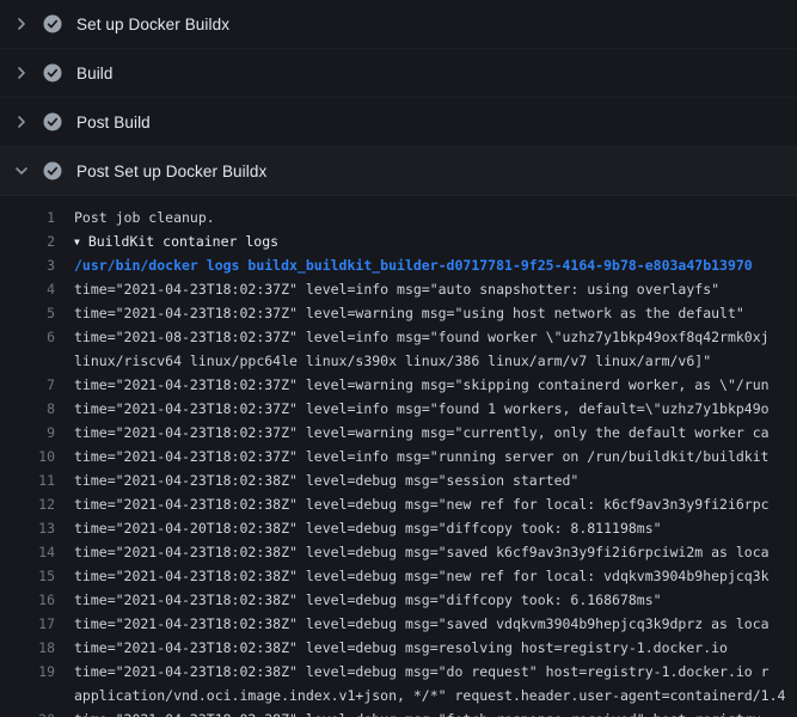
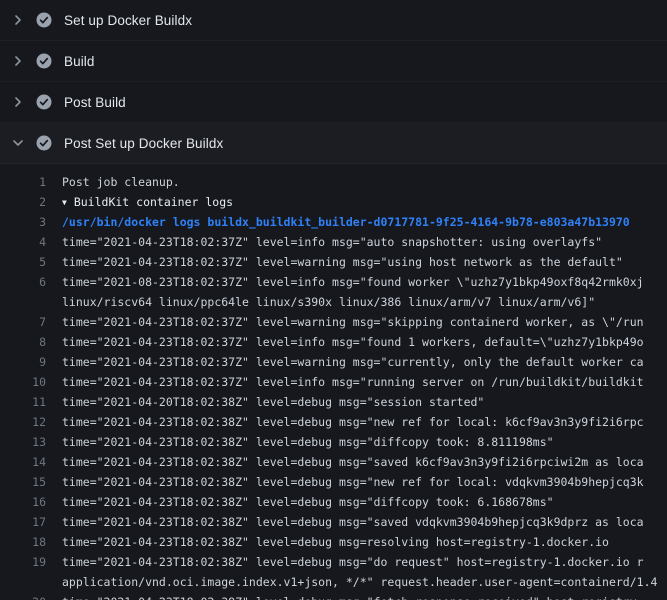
  Set up Docker Buildx
  Build
  Post Build
  Post Set up Docker Buildx
  1
  Post job cleanup.
  2
  ▼ BuildKit container logs
  3
  /usr/bin/docker logs buildx_buildkit_builder-d0717781-9f25-4164-9b78-e803a47b13970
  4
  time="2021-04-23T18:02:37Z" level=info msg="auto snapshotter: using overlayfs"
  5
  time="2021-04-23T18:02:37Z" level=warning msg="using host network as the default"
  6
  time="2021-08-23T18:02:37Z" level=info msg="found worker \"uzhz7y1bkp49oxf8q42rmk0xj
  linux/riscv64 linux/ppc64le linux/s390x linux/386 linux/arm/v7 linux/arm/v6]"
  7
  time="2021-04-23T18:02:37Z" level=warning msg="skipping containerd worker, as \"/run
  8
  time="2021-04-23T18:02:37Z" level=info msg="found 1 workers, default=\"uzhz7y1bkp49o
  9
  time="2021-04-23T18:02:37Z" level=warning msg="currently, only the default worker ca
  10
  time="2021-04-23T18:02:37Z" level=info msg="running server on /run/buildkit/buildkit
  11
- time="2021-04-23T18:02:38Z" level=debug msg="session started"
+ time="2021-04-20T18:02:38Z" level=debug msg="session started"
  12
  time="2021-04-23T18:02:38Z" level=debug msg="new ref for local: k6cf9av3n3y9fi2i6rpc
  13
- time="2021-04-20T18:02:38Z" level=debug msg="diffcopy took: 8.811198ms"
+ time="2021-04-23T18:02:38Z" level=debug msg="diffcopy took: 8.811198ms"
  14
  time="2021-04-23T18:02:38Z" level=debug msg="saved k6cf9av3n3y9fi2i6rpciwi2m as loca
  15
  time="2021-04-23T18:02:38Z" level=debug msg="new ref for local: vdqkvm3904b9hepjcq3k
  16
  time="2021-04-23T18:02:38Z" level=debug msg="diffcopy took: 6.168678ms"
  17
  time="2021-04-23T18:02:38Z" level=debug msg="saved vdqkvm3904b9hepjcq3k9dprz as loca
  18
  time="2021-04-23T18:02:38Z" level=debug msg=resolving host=registry-1.docker.io
  19
  time="2021-04-23T18:02:38Z" level=debug msg="do request" host=registry-1.docker.io r
  application/vnd.oci.image.index.v1+json, */*" request.header.user-agent=containerd/1.4
